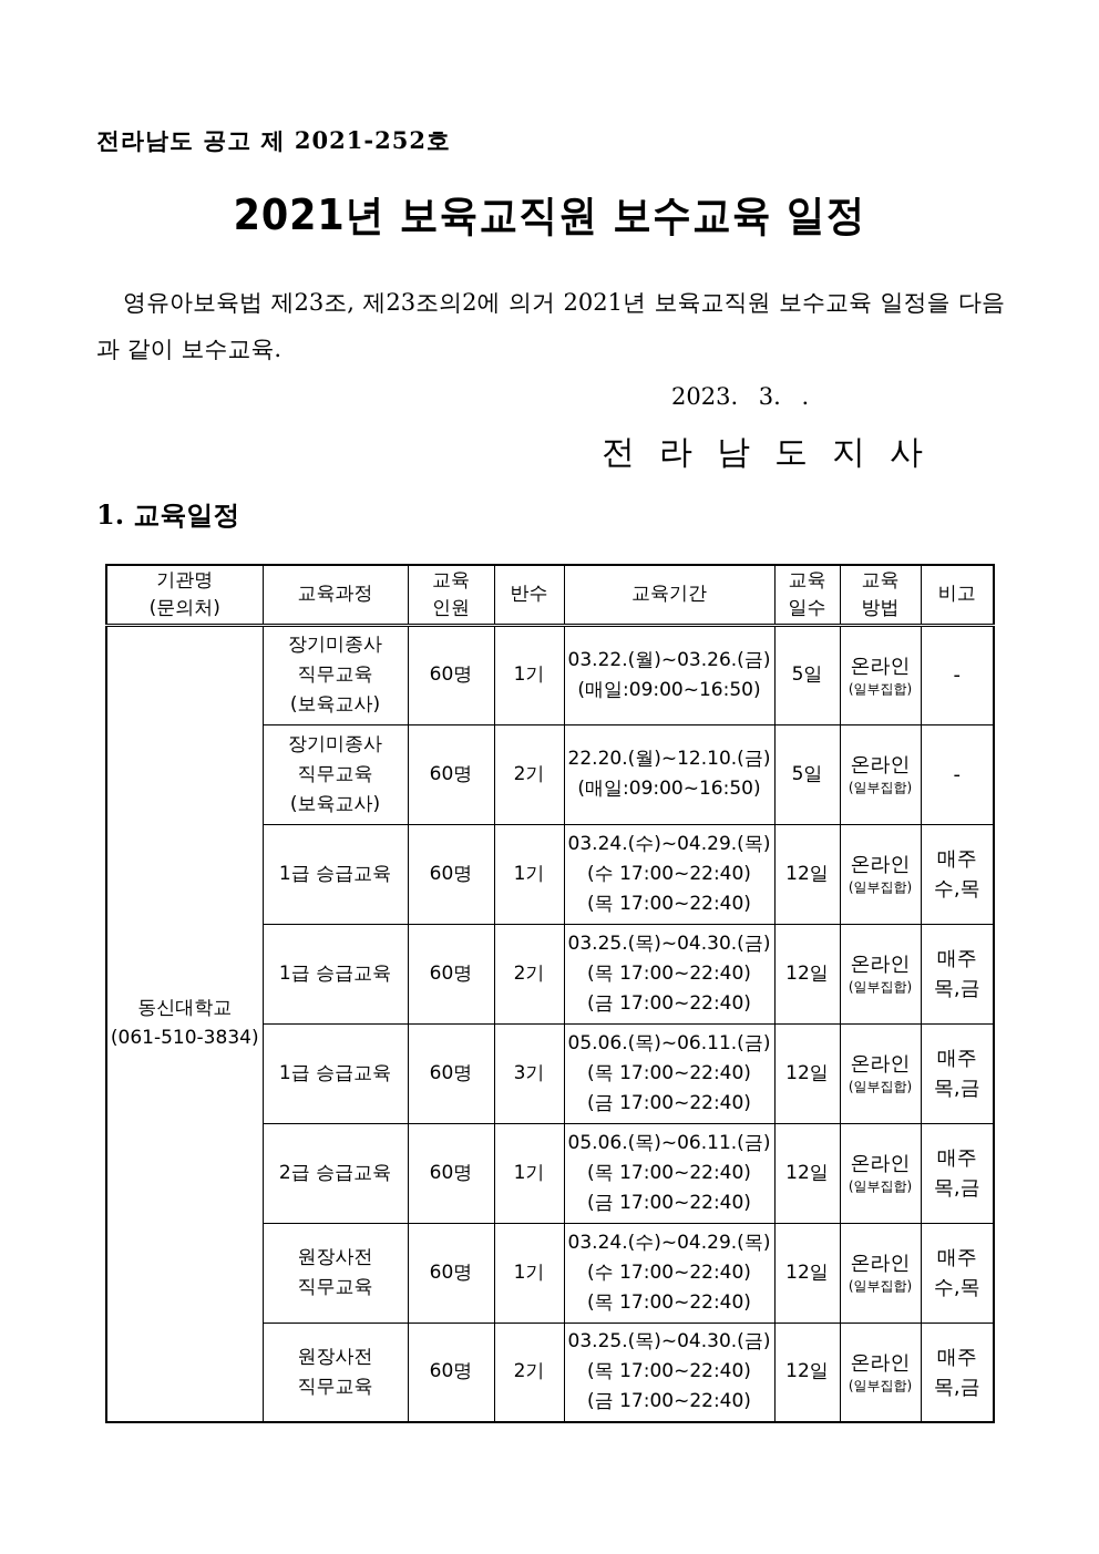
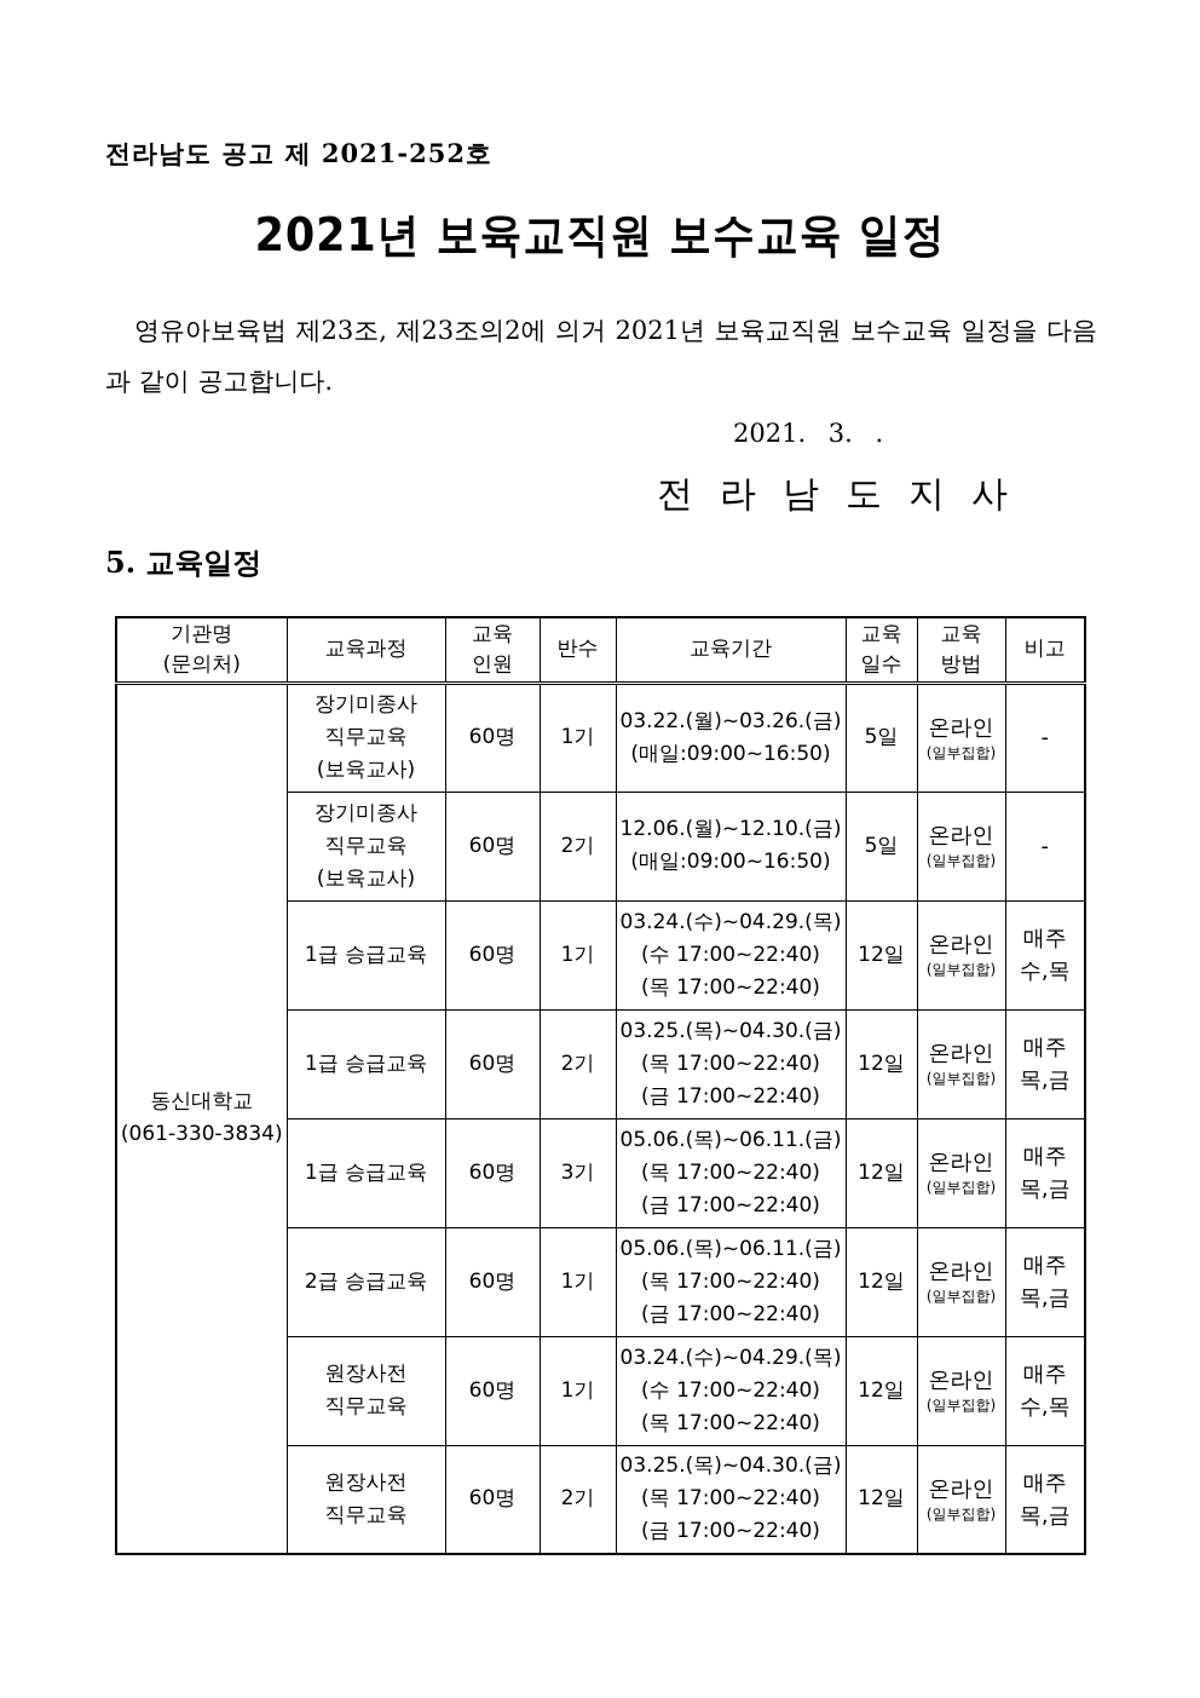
  전라남도 공고 제 2021-252호
  2021년 보육교직원 보수교육 일정
- 영유아보육법 제23조, 제23조의2에 의거 2021년 보육교직원 보수교육 일정을 다음과 같이 보수교육.
+ 영유아보육법 제23조, 제23조의2에 의거 2021년 보육교직원 보수교육 일정을 다음과 같이 공고합니다.
- 2023. 3. .
+ 2021. 3. .
  전라남도지사
- 1. 교육일정
+ 5. 교육일정
  기관명(문의처)	교육과정	교육인원	반수	교육기간	교육일수	교육방법	비고
- 동신대학교(061-510-3834)	장기미종사직무교육(보육교사)	60명	1기	03.22.(월)~03.26.(금)(매일:09:00~16:50)	5일	온라인(일부집합)	-
+ 동신대학교(061-330-3834)	장기미종사직무교육(보육교사)	60명	1기	03.22.(월)~03.26.(금)(매일:09:00~16:50)	5일	온라인(일부집합)	-
- 장기미종사직무교육(보육교사)	60명	2기	22.20.(월)~12.10.(금)(매일:09:00~16:50)	5일	온라인(일부집합)	-
+ 장기미종사직무교육(보육교사)	60명	2기	12.06.(월)~12.10.(금)(매일:09:00~16:50)	5일	온라인(일부집합)	-
  1급 승급교육	60명	1기	03.24.(수)~04.29.(목)(수 17:00~22:40)(목 17:00~22:40)	12일	온라인(일부집합)	매주수,목
  1급 승급교육	60명	2기	03.25.(목)~04.30.(금)(목 17:00~22:40)(금 17:00~22:40)	12일	온라인(일부집합)	매주목,금
  1급 승급교육	60명	3기	05.06.(목)~06.11.(금)(목 17:00~22:40)(금 17:00~22:40)	12일	온라인(일부집합)	매주목,금
  2급 승급교육	60명	1기	05.06.(목)~06.11.(금)(목 17:00~22:40)(금 17:00~22:40)	12일	온라인(일부집합)	매주목,금
  원장사전직무교육	60명	1기	03.24.(수)~04.29.(목)(수 17:00~22:40)(목 17:00~22:40)	12일	온라인(일부집합)	매주수,목
  원장사전직무교육	60명	2기	03.25.(목)~04.30.(금)(목 17:00~22:40)(금 17:00~22:40)	12일	온라인(일부집합)	매주목,금
